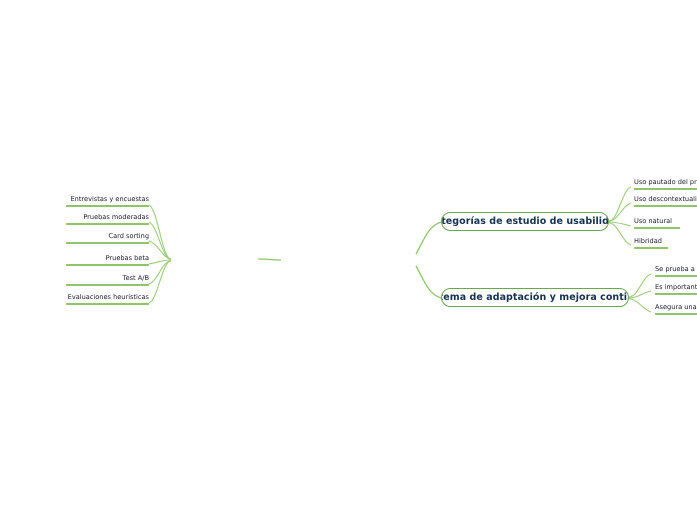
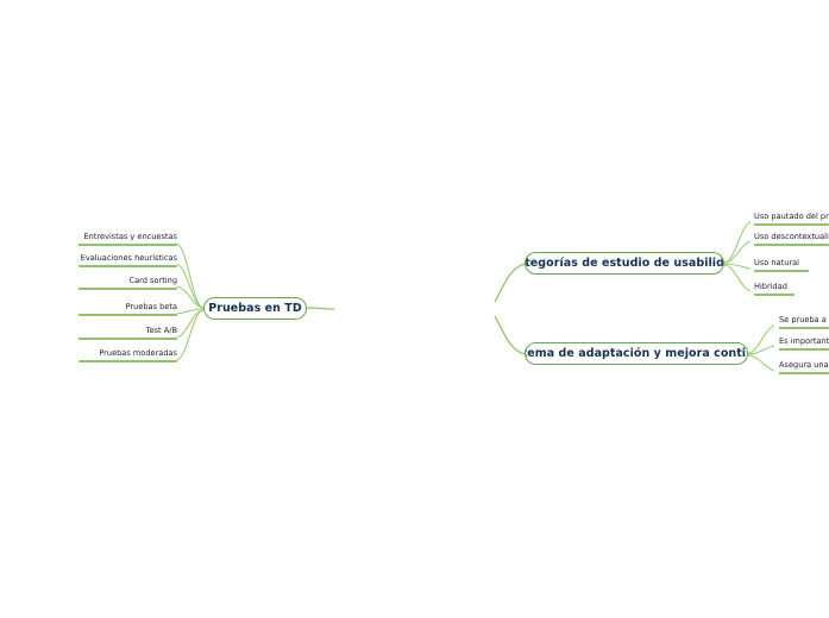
+ Pruebas en TD
  tegorías de estudio de usabilid
  ema de adaptación y mejora conti
  Entrevistas y encuestas
- Pruebas moderadas
+ Evaluaciones heurísticas
  Card sorting
  Pruebas beta
  Test A/B
- Evaluaciones heurísticas
+ Pruebas moderadas
  Uso pautado del pr
  Uso descontextuali
  Uso natural
  Hibridad
  Se prueba a
  Es important
  Asegura una
